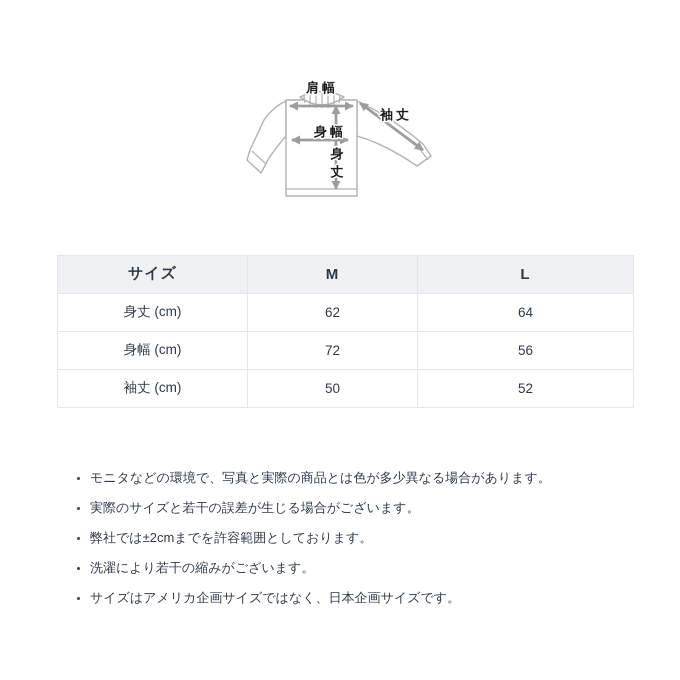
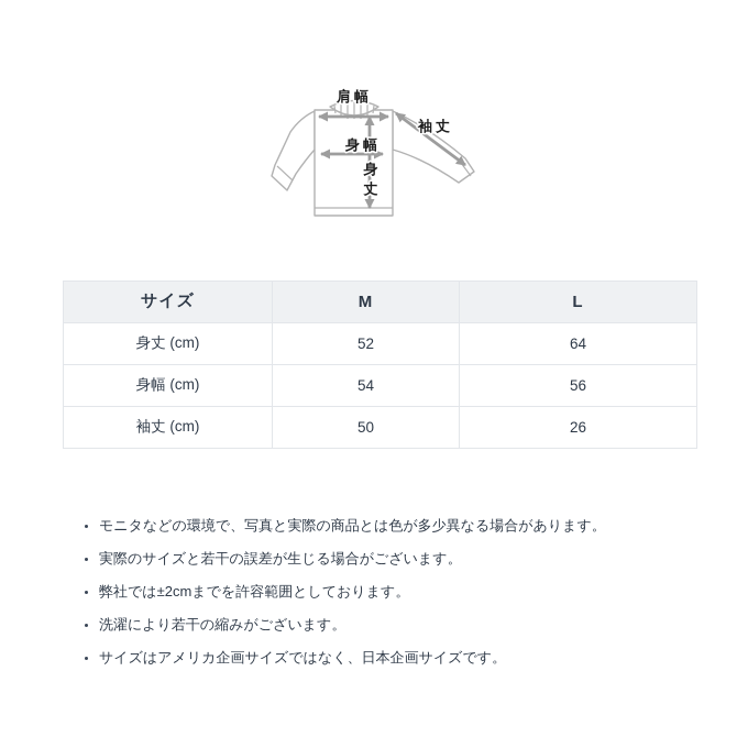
  肩幅
  袖丈
  身幅
  身
  丈
  サイズ	M	L
- 身丈 (cm)	62	64
+ 身丈 (cm)	52	64
- 身幅 (cm)	72	56
+ 身幅 (cm)	54	56
- 袖丈 (cm)	50	52
+ 袖丈 (cm)	50	26
  モニタなどの環境で、写真と実際の商品とは色が多少異なる場合があります。
  実際のサイズと若干の誤差が生じる場合がございます。
  弊社では±2cmまでを許容範囲としております。
  洗濯により若干の縮みがございます。
  サイズはアメリカ企画サイズではなく、日本企画サイズです。
